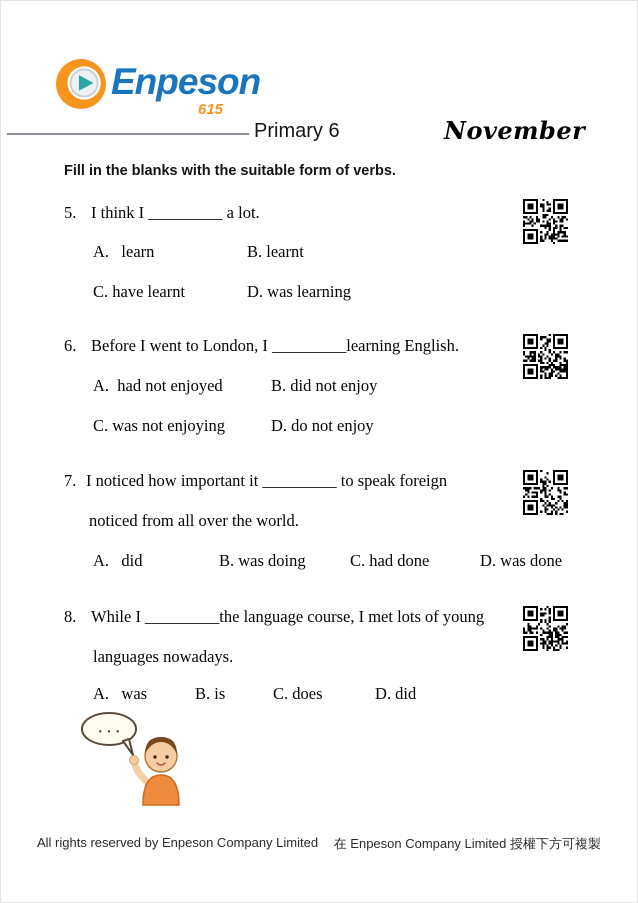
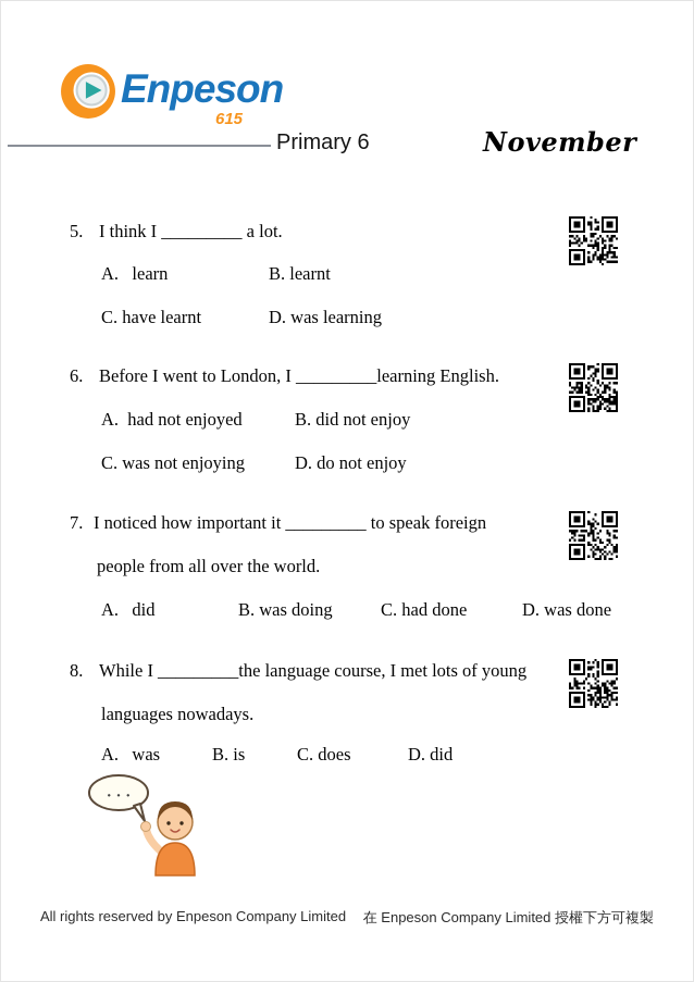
  Enpeson
  615
  Primary 6
  November
- Fill in the blanks with the suitable form of verbs.
  5.
  I think I _________ a lot.
  A. learn
  B. learnt
  C. have learnt
  D. was learning
  6.
  Before I went to London, I _________learning English.
  A. had not enjoyed
  B. did not enjoy
  C. was not enjoying
  D. do not enjoy
  7.
  I noticed how important it _________ to speak foreign
- noticed from all over the world.
+ people from all over the world.
  A. did
  B. was doing
  C. had done
  D. was done
  8.
  While I _________the language course, I met lots of young
  languages nowadays.
  A. was
  B. is
  C. does
  D. did
  · · ·
  All rights reserved by Enpeson Company Limited
  在 Enpeson Company Limited 授權下方可複製
